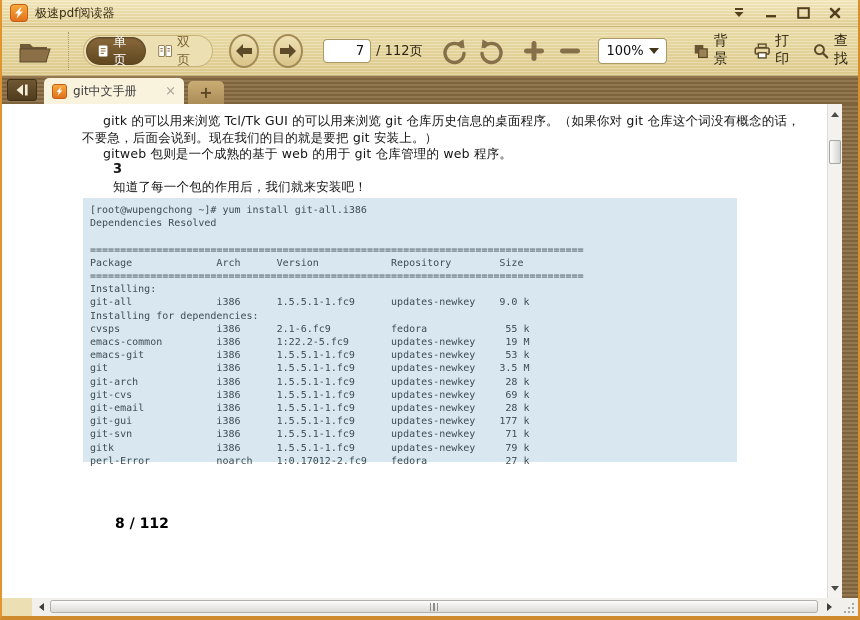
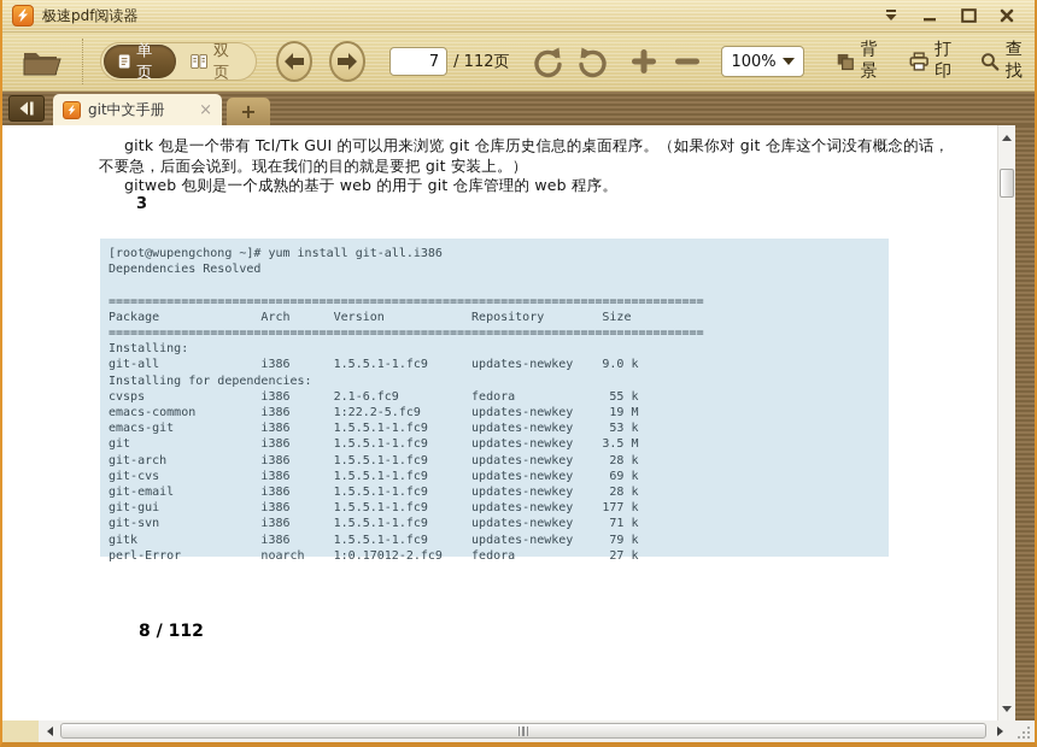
  极速pdf阅读器
  单页
  双页
  7
  / 112页
  100%
  背景
  打印
  查找
  git中文手册
  ×
  +
- gitk 的可以用来浏览 Tcl/Tk GUI 的可以用来浏览 git 仓库历史信息的桌面程序。（如果你对 git 仓库这个词没有概念的话，
+ gitk 包是一个带有 Tcl/Tk GUI 的可以用来浏览 git 仓库历史信息的桌面程序。（如果你对 git 仓库这个词没有概念的话，
  不要急，后面会说到。现在我们的目的就是要把 git 安装上。）
  gitweb 包则是一个成熟的基于 web 的用于 git 仓库管理的 web 程序。
  3
- 知道了每一个包的作用后，我们就来安装吧！
  [root@wupengchong ~]# yum install git-all.i386
  Dependencies Resolved
  ==================================================================================
  Package Arch Version Repository Size
  ==================================================================================
  Installing:
  git-all i386 1.5.5.1-1.fc9 updates-newkey 9.0 k
  Installing for dependencies:
  cvsps i386 2.1-6.fc9 fedora 55 k
  emacs-common i386 1:22.2-5.fc9 updates-newkey 19 M
  emacs-git i386 1.5.5.1-1.fc9 updates-newkey 53 k
  git i386 1.5.5.1-1.fc9 updates-newkey 3.5 M
  git-arch i386 1.5.5.1-1.fc9 updates-newkey 28 k
  git-cvs i386 1.5.5.1-1.fc9 updates-newkey 69 k
  git-email i386 1.5.5.1-1.fc9 updates-newkey 28 k
  git-gui i386 1.5.5.1-1.fc9 updates-newkey 177 k
  git-svn i386 1.5.5.1-1.fc9 updates-newkey 71 k
  gitk i386 1.5.5.1-1.fc9 updates-newkey 79 k
  perl-Error noarch 1:0.17012-2.fc9 fedora 27 k
  8 / 112
